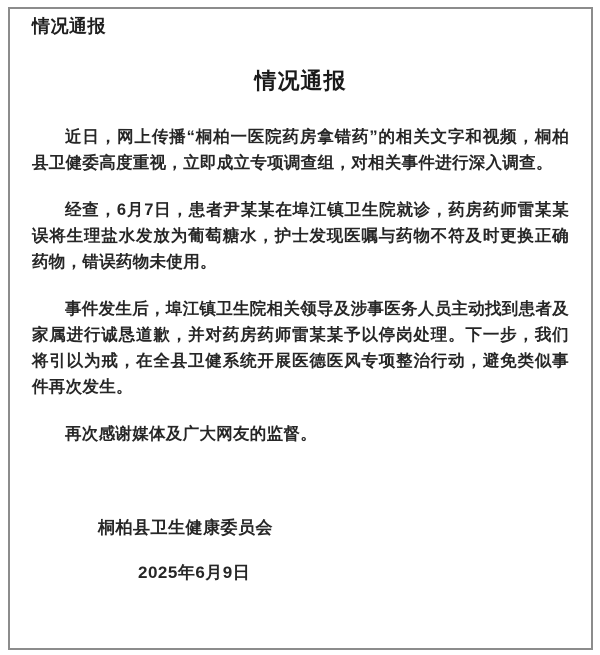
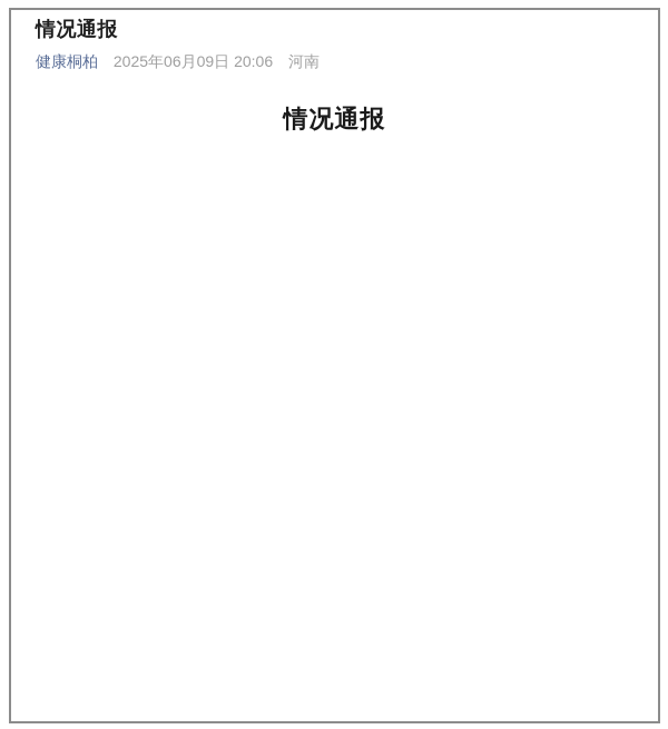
  情况通报
+ 健康桐柏 2025年06月09日 20:06 河南
  情况通报
- 近日，网上传播“桐柏一医院药房拿错药”的相关文字和视频，桐柏县卫健委高度重视，立即成立专项调查组，对相关事件进行深入调查。
- 经查，6月7日，患者尹某某在埠江镇卫生院就诊，药房药师雷某某误将生理盐水发放为葡萄糖水，护士发现医嘱与药物不符及时更换正确药物，错误药物未使用。
- 事件发生后，埠江镇卫生院相关领导及涉事医务人员主动找到患者及家属进行诚恳道歉，并对药房药师雷某某予以停岗处理。下一步，我们将引以为戒，在全县卫健系统开展医德医风专项整治行动，避免类似事件再次发生。
- 再次感谢媒体及广大网友的监督。
- 桐柏县卫生健康委员会
- 2025年6月9日
